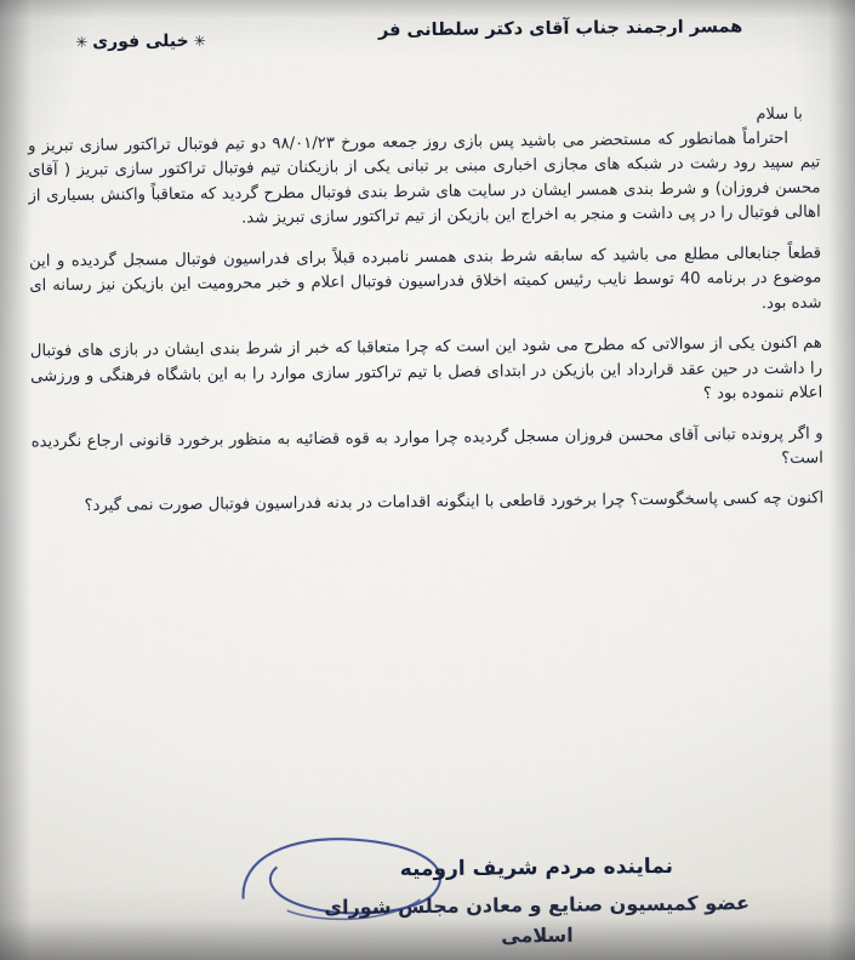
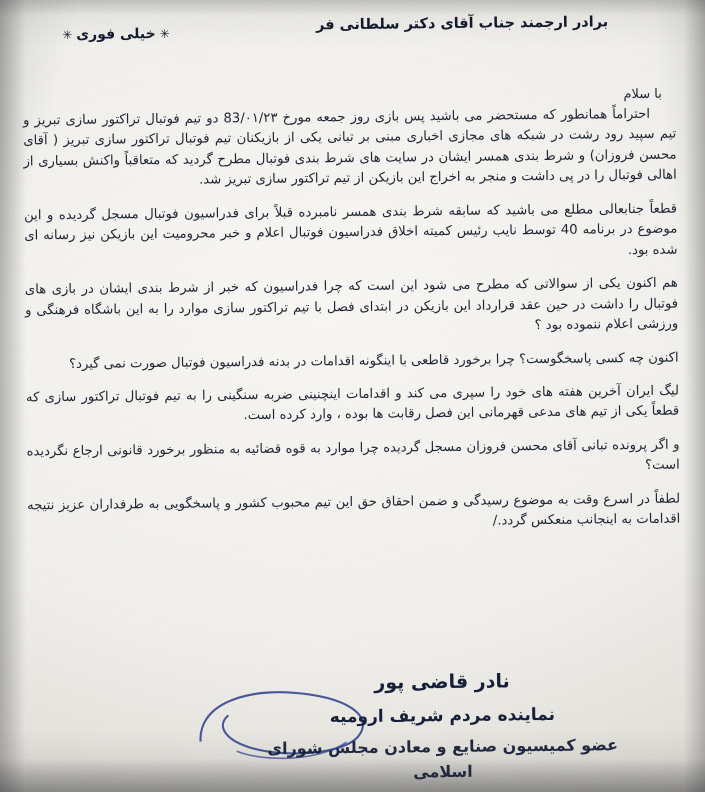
  ✳خیلی فوری✳
- همسر ارجمند جناب آقای دکتر سلطانی فر
+ برادر ارجمند جناب آقای دکتر سلطانی فر
  با سلام
- احتراماً همانطور که مستحضر می باشید پس بازی روز جمعه مورخ ۹۸/۰۱/۲۳ دو تیم فوتبال تراکتور سازی تبریز و تیم سپید رود رشت در شبکه های مجازی اخباری مبنی بر تبانی یکی از بازیکنان تیم فوتبال تراکتور سازی تبریز ( آقای محسن فروزان) و شرط بندی همسر ایشان در سایت های شرط بندی فوتبال مطرح گردید که متعاقباً واکنش بسیاری از اهالی فوتبال را در پی داشت و منجر به اخراج این بازیکن از تیم تراکتور سازی تبریز شد.
+ احتراماً همانطور که مستحضر می باشید پس بازی روز جمعه مورخ 83/۰۱/۲۳ دو تیم فوتبال تراکتور سازی تبریز و تیم سپید رود رشت در شبکه های مجازی اخباری مبنی بر تبانی یکی از بازیکنان تیم فوتبال تراکتور سازی تبریز ( آقای محسن فروزان) و شرط بندی همسر ایشان در سایت های شرط بندی فوتبال مطرح گردید که متعاقباً واکنش بسیاری از اهالی فوتبال را در پی داشت و منجر به اخراج این بازیکن از تیم تراکتور سازی تبریز شد.
  قطعاً جنابعالی مطلع می باشید که سابقه شرط بندی همسر نامبرده قبلاً برای فدراسیون فوتبال مسجل گردیده و این موضوع در برنامه 40 توسط نایب رئیس کمیته اخلاق فدراسیون فوتبال اعلام و خبر محرومیت این بازیکن نیز رسانه ای شده بود.
- هم اکنون یکی از سوالاتی که مطرح می شود این است که چرا متعاقبا که خبر از شرط بندی ایشان در بازی های فوتبال را داشت در حین عقد قرارداد این بازیکن در ابتدای فصل با تیم تراکتور سازی موارد را به این باشگاه فرهنگی و ورزشی اعلام ننموده بود ؟
+ هم اکنون یکی از سوالاتی که مطرح می شود این است که چرا فدراسیون که خبر از شرط بندی ایشان در بازی های فوتبال را داشت در حین عقد قرارداد این بازیکن در ابتدای فصل با تیم تراکتور سازی موارد را به این باشگاه فرهنگی و ورزشی اعلام ننموده بود ؟
- و اگر پرونده تبانی آقای محسن فروزان مسجل گردیده چرا موارد به قوه قضائیه به منظور برخورد قانونی ارجاع نگردیده است؟
+ اکنون چه کسی پاسخگوست؟ چرا برخورد قاطعی با اینگونه اقدامات در بدنه فدراسیون فوتبال صورت نمی گیرد؟
+ لیگ ایران آخرین هفته های خود را سپری می کند و اقدامات اینچنینی ضربه سنگینی را به تیم فوتبال تراکتور سازی که قطعاً یکی از تیم های مدعی قهرمانی این فصل رقابت ها بوده ، وارد کرده است.
- اکنون چه کسی پاسخگوست؟ چرا برخورد قاطعی با اینگونه اقدامات در بدنه فدراسیون فوتبال صورت نمی گیرد؟
+ و اگر پرونده تبانی آقای محسن فروزان مسجل گردیده چرا موارد به قوه قضائیه به منظور برخورد قانونی ارجاع نگردیده است؟
+ لطفاً در اسرع وقت به موضوع رسیدگی و ضمن احقاق حق این تیم محبوب کشور و پاسخگویی به طرفداران عزیز نتیجه اقدامات به اینجانب منعکس گردد./
+ نادر قاضی پور
  نماینده مردم شریف ارومیه
  عضو کمیسیون صنایع و معادن مجلس شورای
